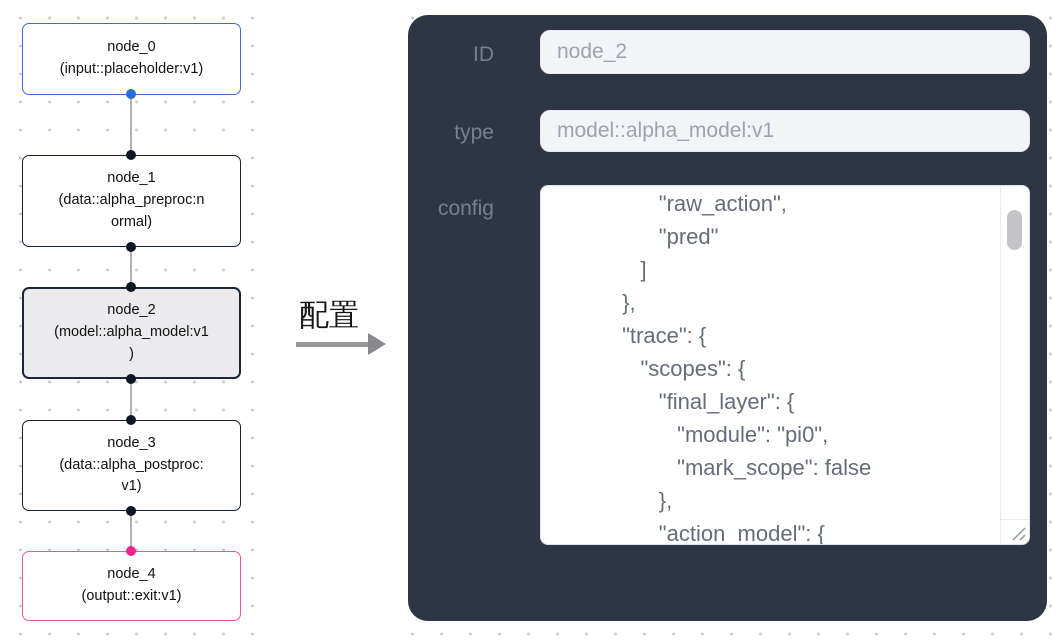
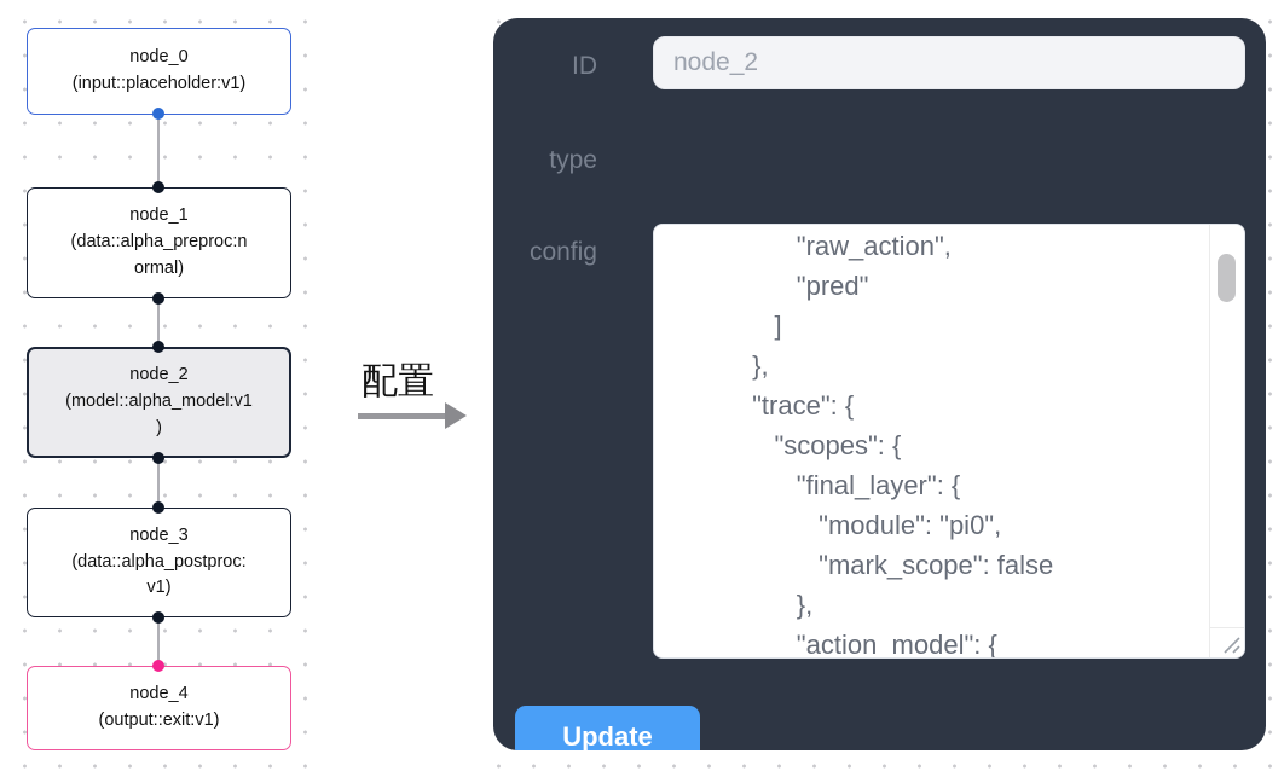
  node_0
  (input::placeholder:v1)
  node_1
  (data::alpha_preproc:n
  ormal)
  node_2
  (model::alpha_model:v1
  )
  node_3
  (data::alpha_postproc:
  v1)
  node_4
  (output::exit:v1)
  配置
  ID
  node_2
  type
- model::alpha_model:v1
  config
  "raw_action",
  "pred"
  ]
  },
  "trace": {
  "scopes": {
  "final_layer": {
  "module": "pi0",
  "mark_scope": false
  },
  "action_model": {
+ Update
